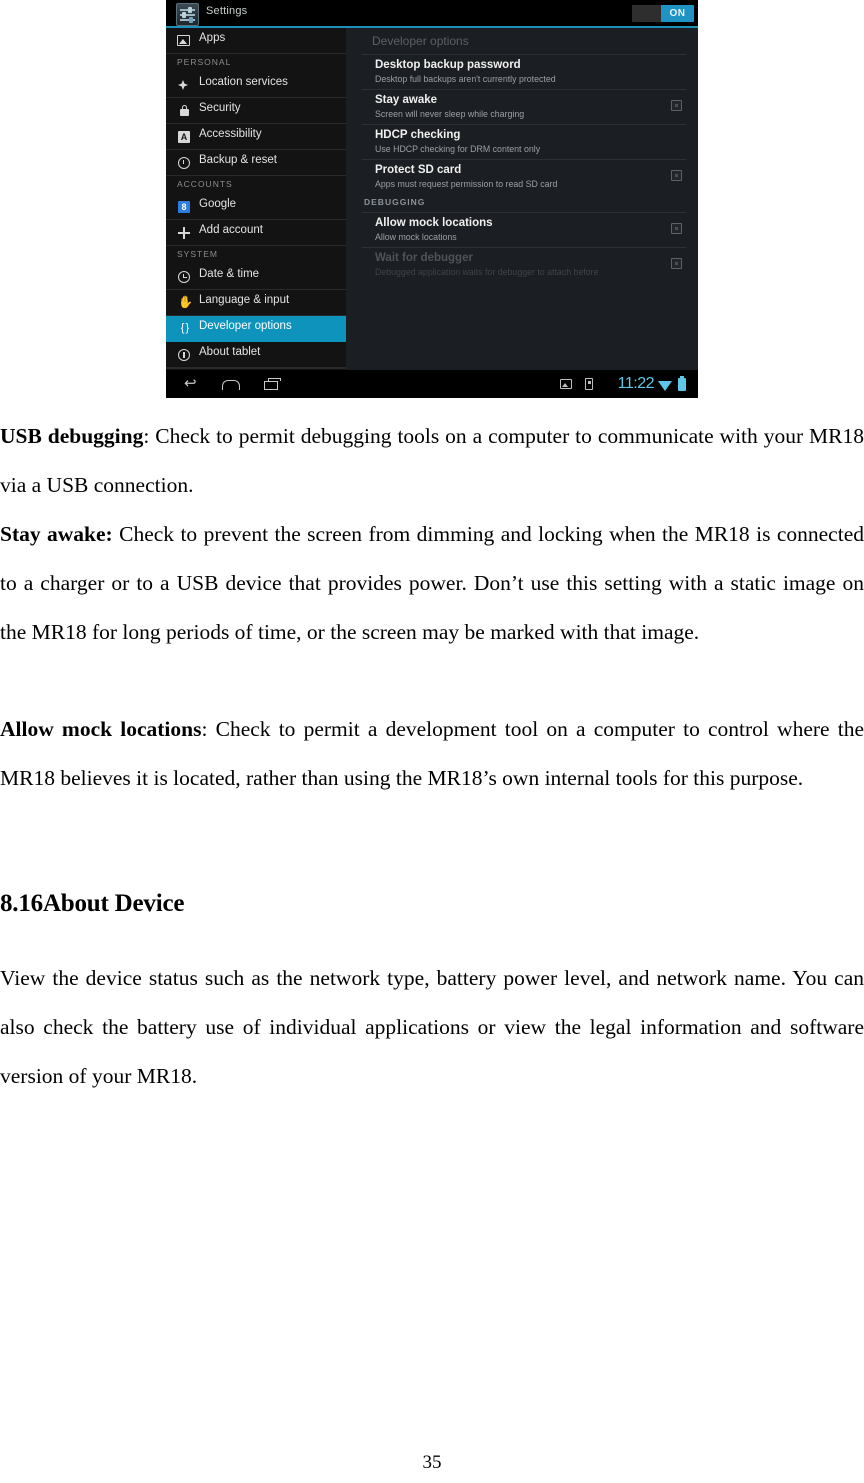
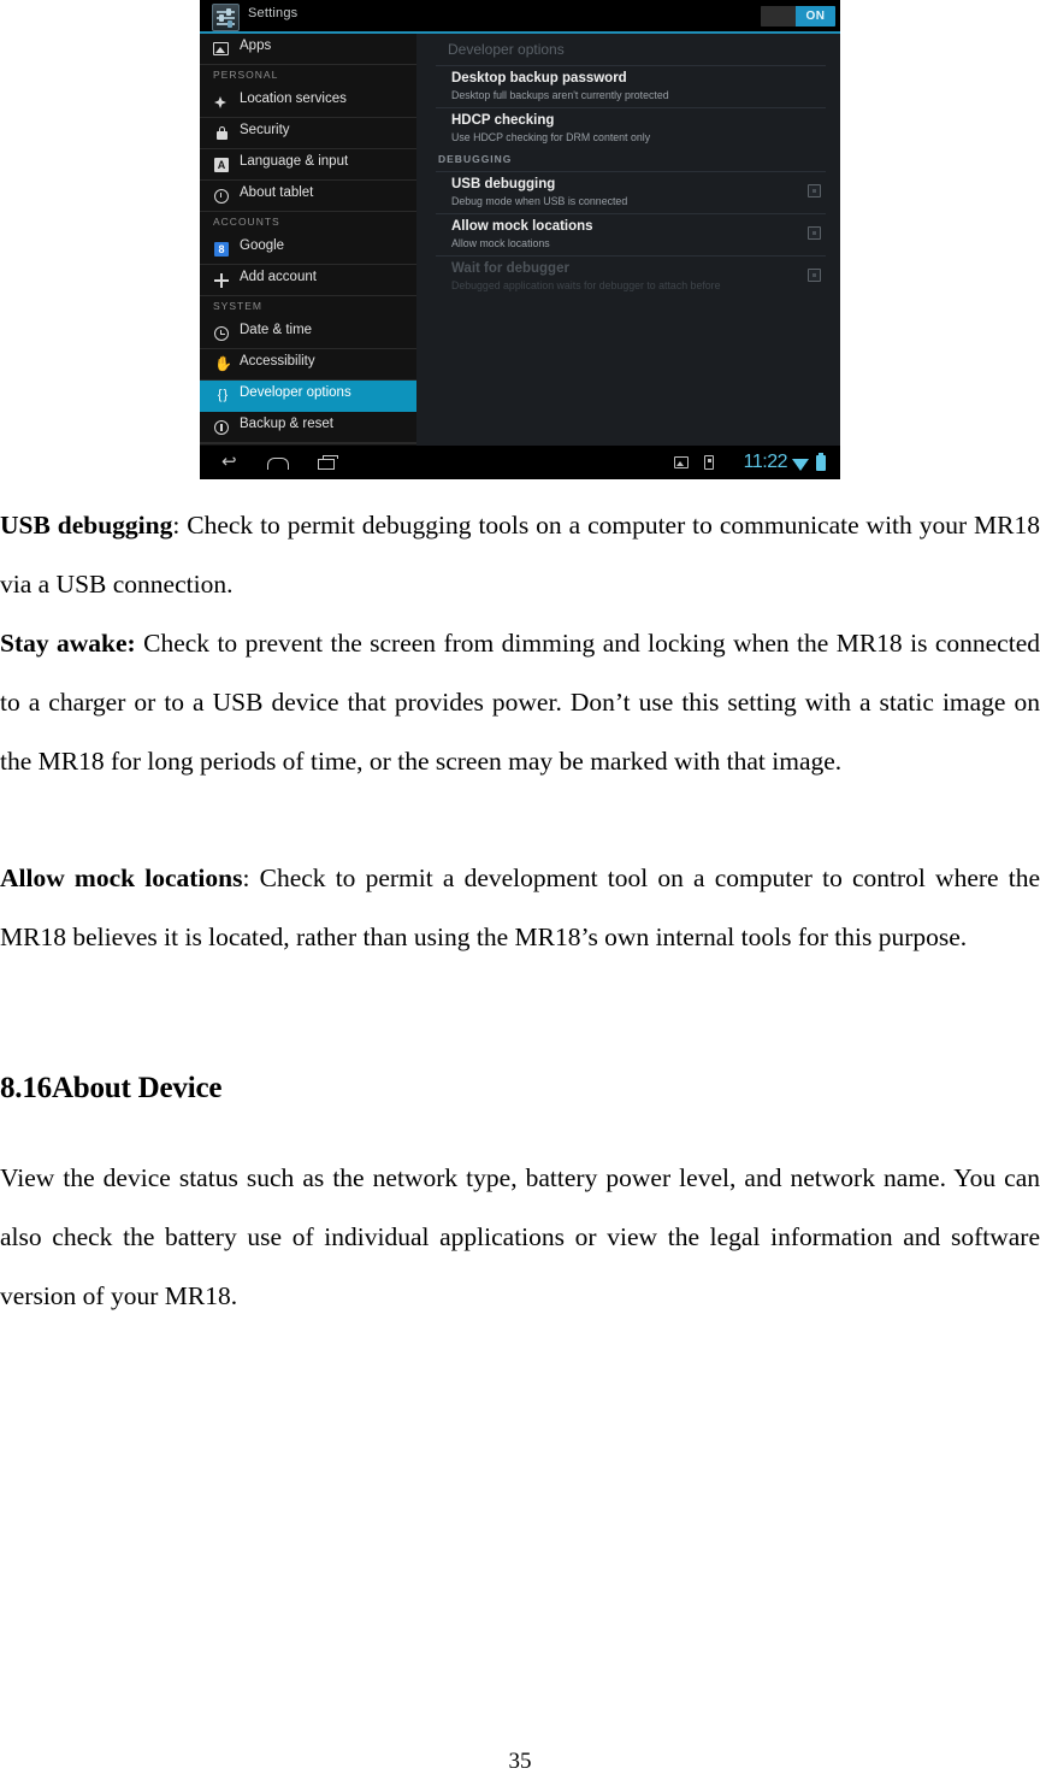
  Settings
  ON
  Apps
  PERSONAL
  Location services
  Security
  A
- Accessibility
+ Language & input
- Backup & reset
+ About tablet
  ACCOUNTS
  8
  Google
  Add account
  SYSTEM
  Date & time
  ✋
- Language & input
+ Accessibility
  { }
  Developer options
- About tablet
+ Backup & reset
  Developer options
  Desktop backup password
  Desktop full backups aren't currently protected
- Stay awake
- Screen will never sleep while charging
  HDCP checking
  Use HDCP checking for DRM content only
- Protect SD card
- Apps must request permission to read SD card
  DEBUGGING
+ USB debugging
+ Debug mode when USB is connected
  Allow mock locations
  Allow mock locations
  Wait for debugger
  Debugged application waits for debugger to attach before
  ↩
  11:22
  USB debugging: Check to permit debugging tools on a computer to communicate with your MR18 via a USB connection.
  Stay awake: Check to prevent the screen from dimming and locking when the MR18 is connected to a charger or to a USB device that provides power. Don’t use this setting with a static image on the MR18 for long periods of time, or the screen may be marked with that image.
  Allow mock locations: Check to permit a development tool on a computer to control where the MR18 believes it is located, rather than using the MR18’s own internal tools for this purpose.
  8.16About Device
  View the device status such as the network type, battery power level, and network name. You can also check the battery use of individual applications or view the legal information and software version of your MR18.
  35
